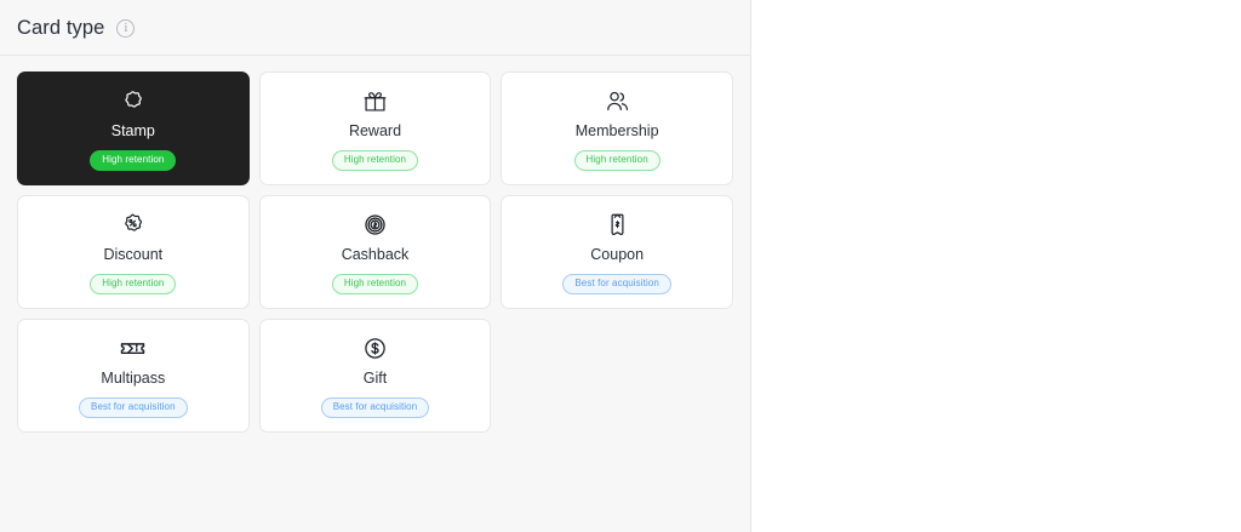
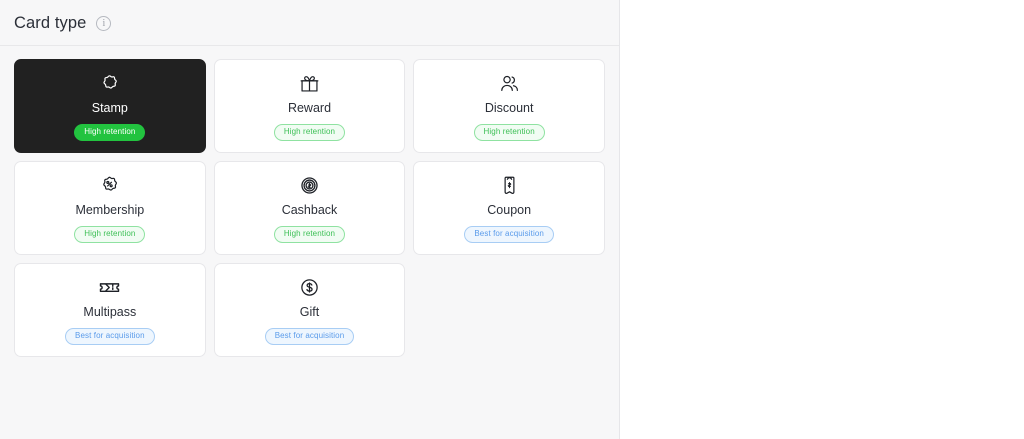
  Card type
  i
  Stamp
  High retention
  Reward
  High retention
- Membership
+ Discount
  High retention
- Discount
+ Membership
  High retention
  Cashback
  High retention
  Coupon
  Best for acquisition
  Multipass
  Best for acquisition
  Gift
  Best for acquisition
